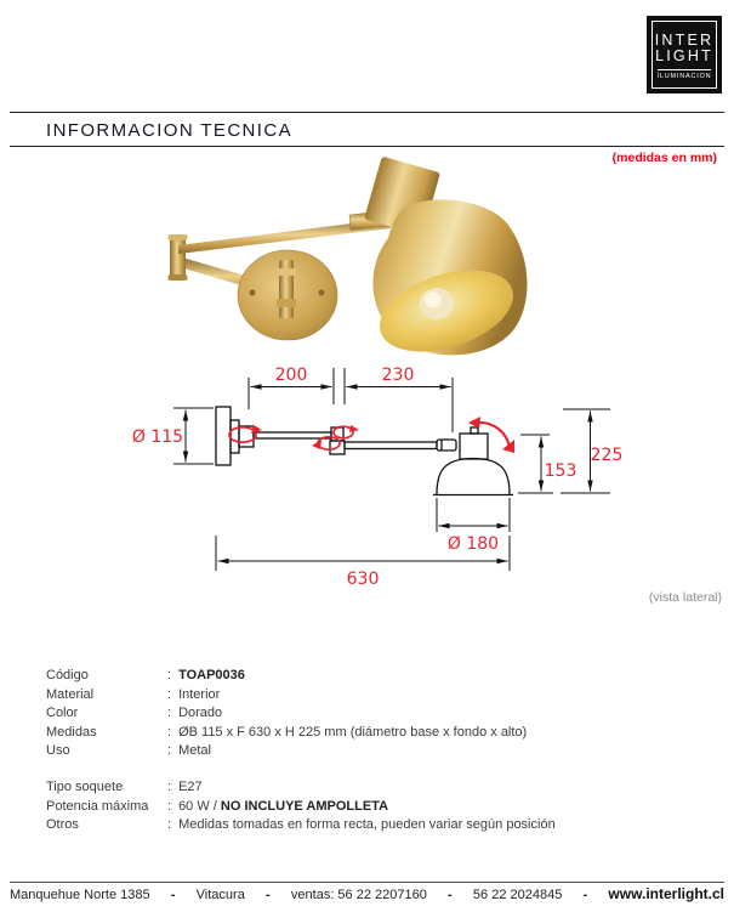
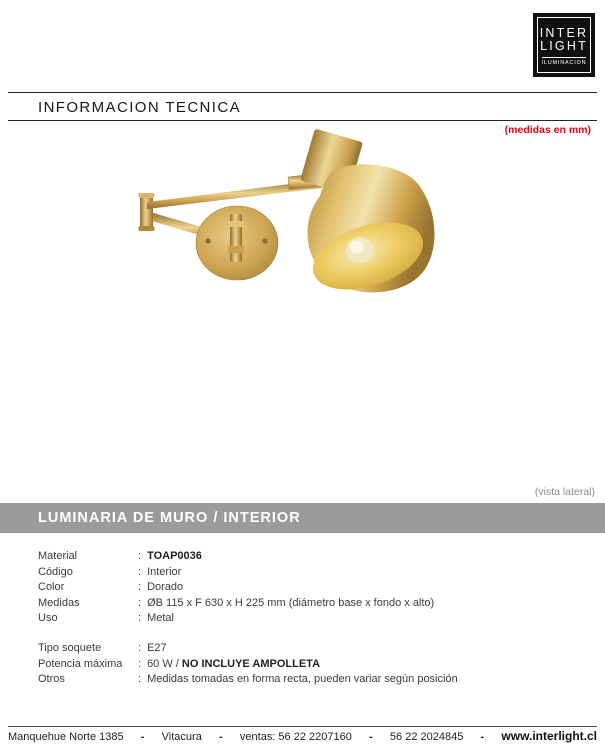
  INTER
  LIGHT
  INFORMACION TECNICA
  (medidas en mm)
- 200
- 230
- Ø 115
- 153
- 225
- Ø 180
- 630
  (vista lateral)
+ LUMINARIA DE MURO / INTERIOR
- Código
+ Material
  :
  TOAP0036
- Material
+ Código
  :
  Interior
  Color
  :
  Dorado
  Medidas
  :
  ØB 115 x F 630 x H 225 mm (diámetro base x fondo x alto)
  Uso
  :
  Metal
  Tipo soquete
  :
  E27
  Potencia máxima
  :
  60 W /
  NO INCLUYE AMPOLLETA
  Otros
  :
  Medidas tomadas en forma recta, pueden variar según posición
  Manquehue Norte 1385
  -
  Vitacura
  -
  ventas: 56 22 2207160
  -
  56 22 2024845
  -
  www.interlight.cl
